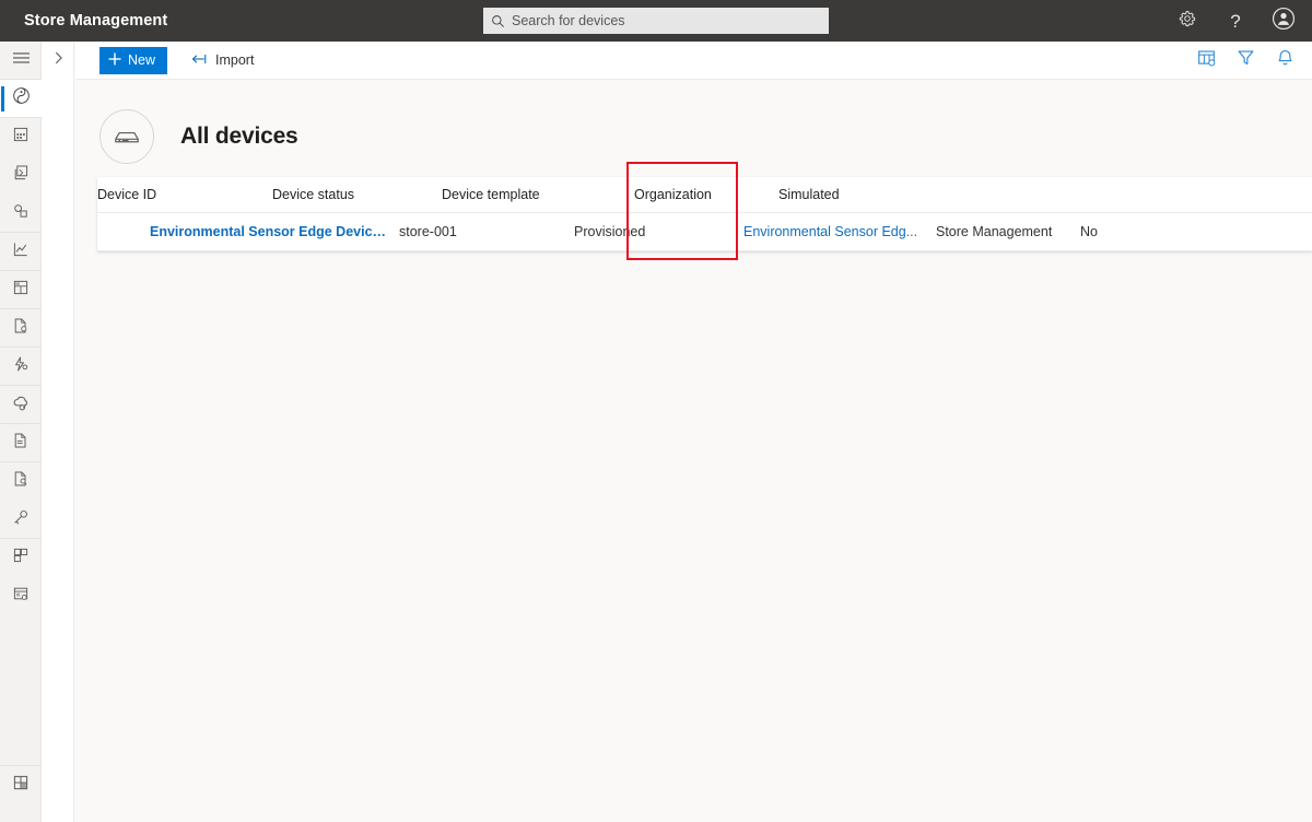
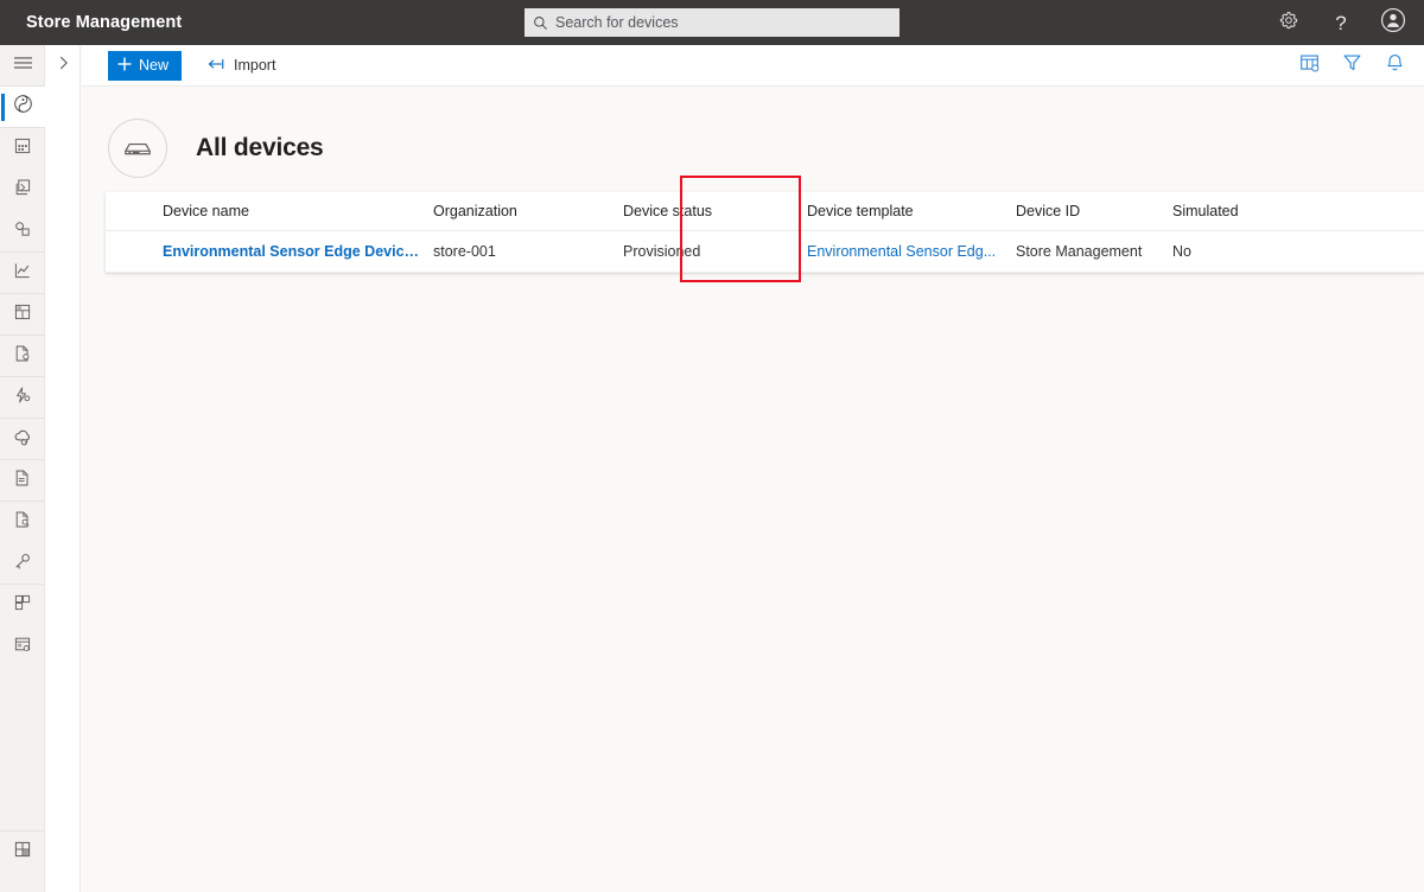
  Store Management
  Search for devices
  ?
  New
  Import
  All devices
+ Device name
- Device ID
+ Organization
  Device status
  Device template
- Organization
+ Device ID
  Simulated
  Environmental Sensor Edge Device - s
  store-001
  Provisioned
  Environmental Sensor Edg...
  Store Management
  No
